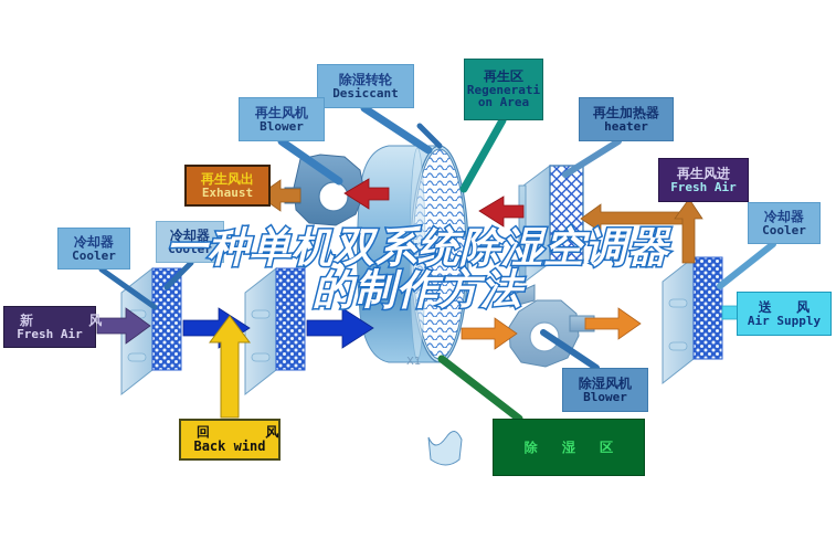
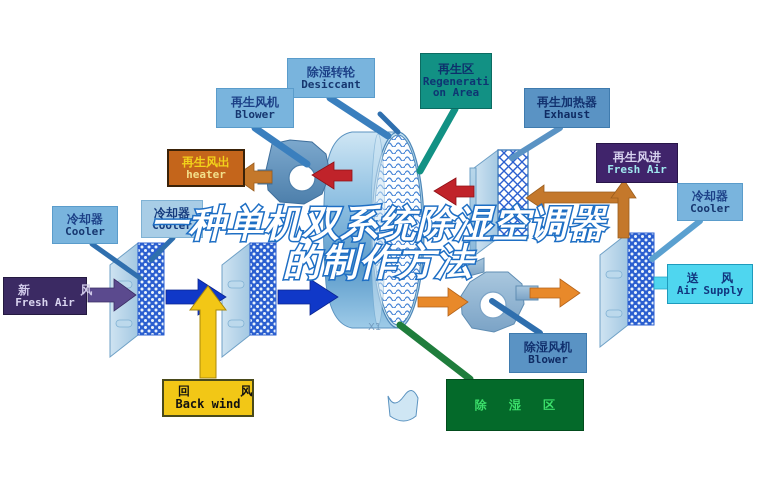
  X1
  除湿转轮
  Desiccant
  再生风机
  Blower
  再生区
  Regenerati
  on Area
  再生加热器
- heater
+ Exhaust
  再生风出
- Exhaust
+ heater
  再生风进
  Fresh Air
  冷却器
  Cooler
  冷却器
  Cooler
  冷却器
  Cooler
  新 风
  Fresh Air
  送 风
  Air Supply
  除湿风机
  Blower
  回 风
  Back wind
  除 湿 区
  一种单机双系统除湿空调器
  的制作方法
